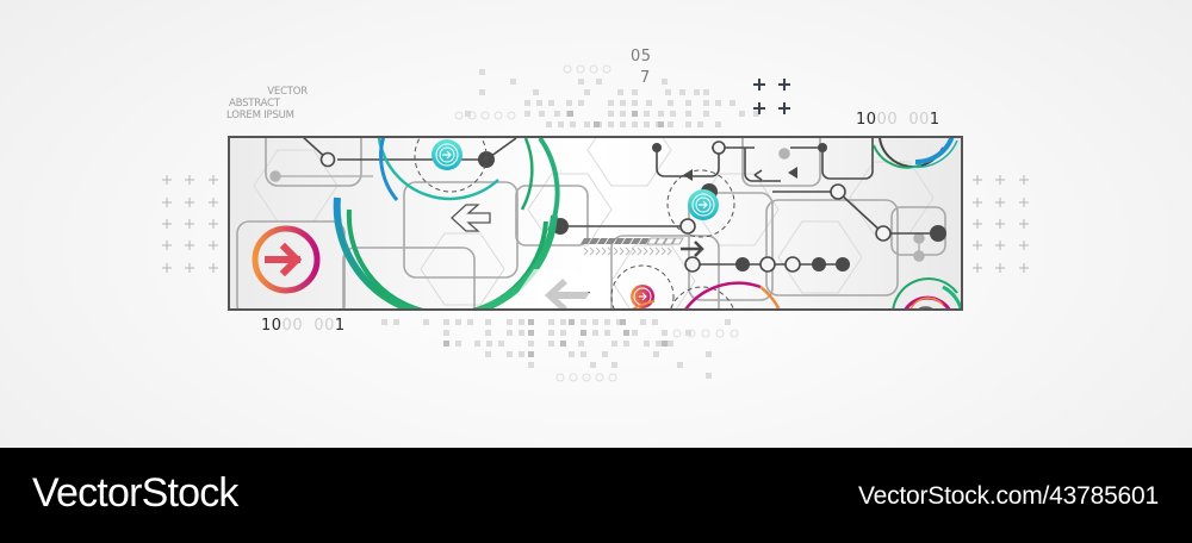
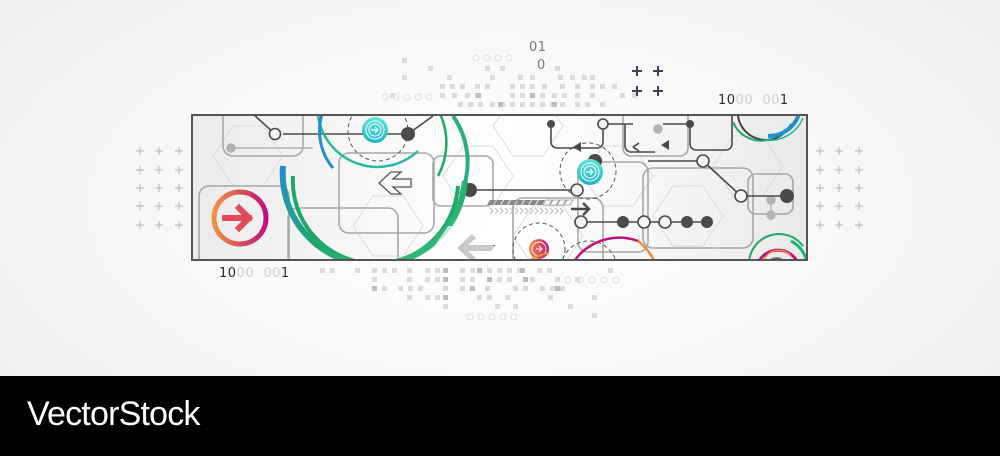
- VECTOR
- ABSTRACT
- LOREM IPSUM
- 05
+ 01
- 7
+ 0
  1000 001
  1000 001
  VectorStock
- VectorStock.com/43785601
